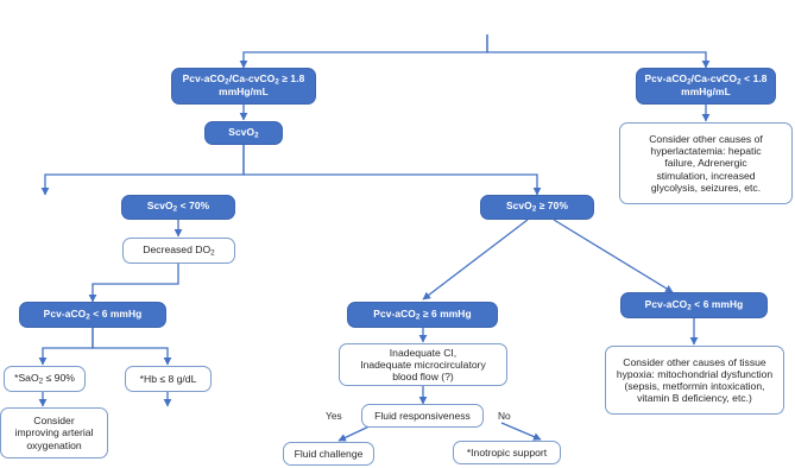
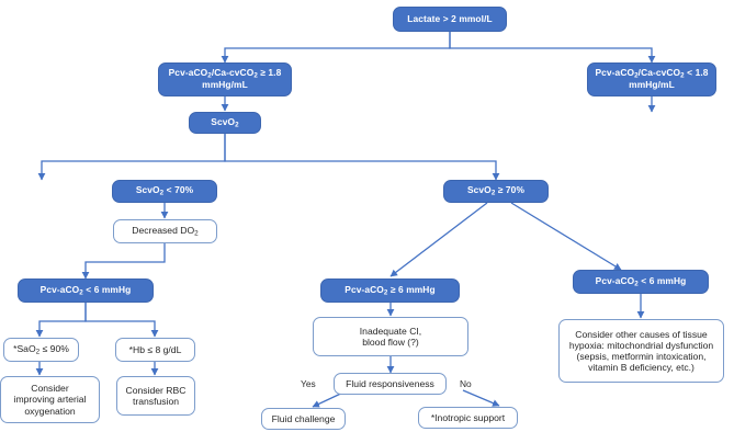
+ Lactate > 2 mmol/L
  Pcv-aCO /Ca-cvCO ≥ 1.8
  mmHg/mL
  Pcv-aCO /Ca-cvCO < 1.8
  mmHg/mL
- Consider other causes of
- hyperlactatemia: hepatic
- failure, Adrenergic
- stimulation, increased
- glycolysis, seizures, etc.
  ScvO
  ScvO < 70%
  ScvO ≥ 70%
  Decreased DO
  Pcv-aCO < 6 mmHg
  Pcv-aCO ≥ 6 mmHg
  Pcv-aCO < 6 mmHg
  *SaO ≤ 90%
  *Hb ≤ 8 g/dL
  Consider
  improving arterial
  oxygenation
+ Consider RBC
+ transfusion
  Inadequate CI,
- Inadequate microcirculatory
  blood flow (?)
  Fluid responsiveness
  Fluid challenge
  *Inotropic support
  Consider other causes of tissue
  hypoxia: mitochondrial dysfunction
  (sepsis, metformin intoxication,
  vitamin B deficiency, etc.)
  Yes
  No
